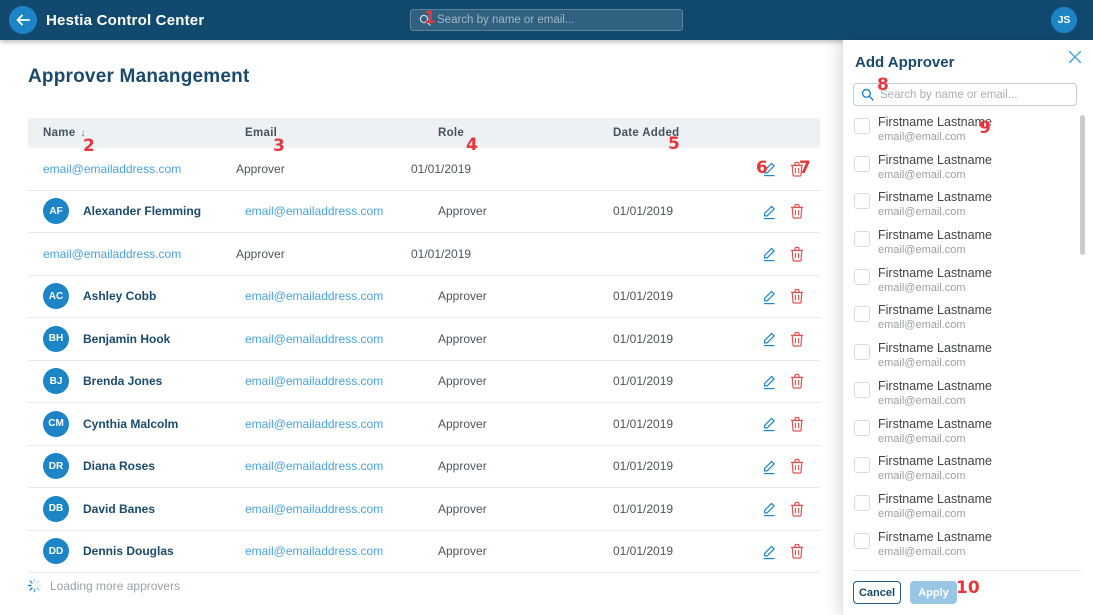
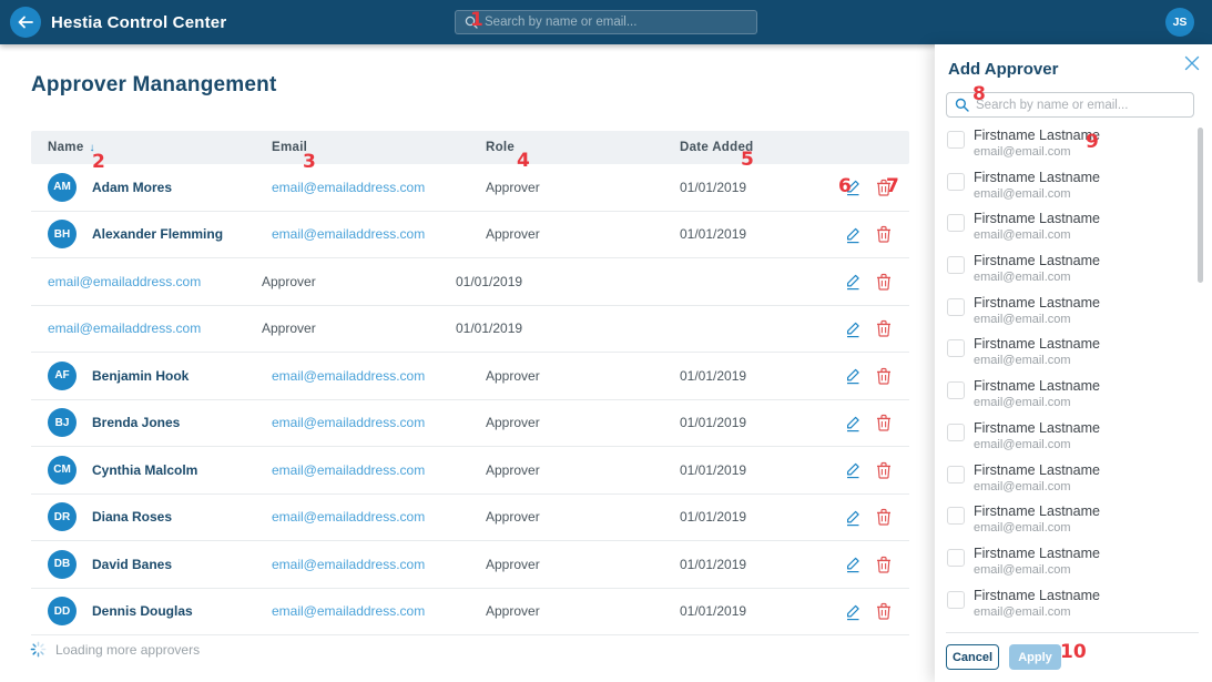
  Hestia Control Center
  Search by name or email...
  JS
  Approver Manangement
  Name
  ↓
  Email
  Role
  Date Added
+ AM
+ Adam Mores
  email@emailaddress.com
  Approver
  01/01/2019
- AF
+ BH
  Alexander Flemming
  email@emailaddress.com
  Approver
  01/01/2019
  email@emailaddress.com
  Approver
  01/01/2019
- AC
- Ashley Cobb
  email@emailaddress.com
  Approver
  01/01/2019
- BH
+ AF
  Benjamin Hook
  email@emailaddress.com
  Approver
  01/01/2019
  BJ
  Brenda Jones
  email@emailaddress.com
  Approver
  01/01/2019
  CM
  Cynthia Malcolm
  email@emailaddress.com
  Approver
  01/01/2019
  DR
  Diana Roses
  email@emailaddress.com
  Approver
  01/01/2019
  DB
  David Banes
  email@emailaddress.com
  Approver
  01/01/2019
  DD
  Dennis Douglas
  email@emailaddress.com
  Approver
  01/01/2019
  Loading more approvers
  Add Approver
  Search by name or email...
  Firstname Lastname
  email@email.com
  Firstname Lastname
  email@email.com
  Firstname Lastname
  email@email.com
  Firstname Lastname
  email@email.com
  Firstname Lastname
  email@email.com
  Firstname Lastname
  email@email.com
  Firstname Lastname
  email@email.com
  Firstname Lastname
  email@email.com
  Firstname Lastname
  email@email.com
  Firstname Lastname
  email@email.com
  Firstname Lastname
  email@email.com
  Firstname Lastname
  email@email.com
  Cancel
  Apply
  1
  2
  3
  4
  5
  6
  7
  8
  9
  10
